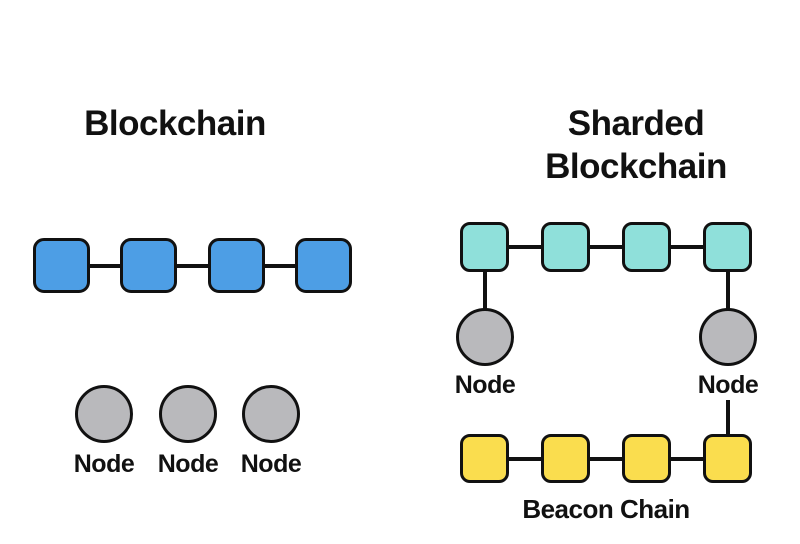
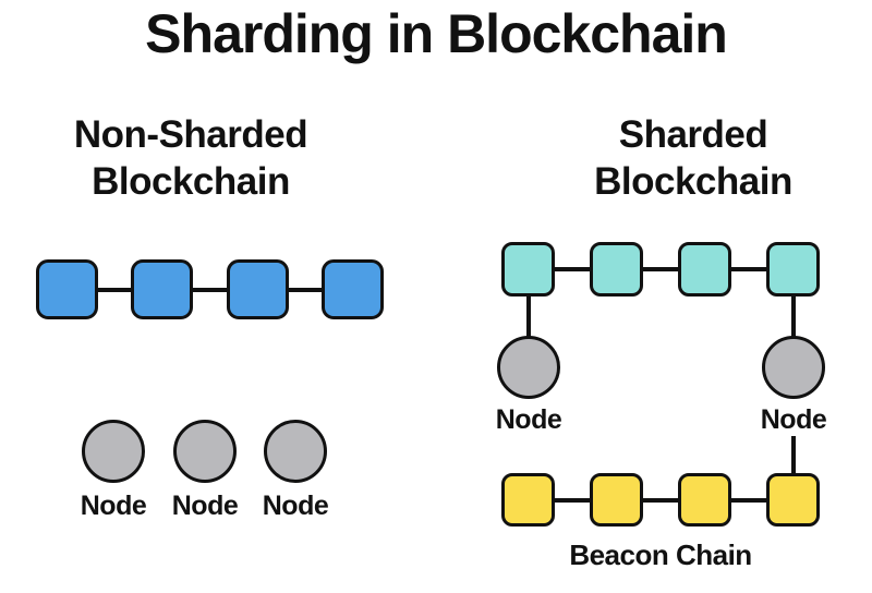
+ Sharding in Blockchain
+ Non-Sharded
  Blockchain
  Node
  Node
  Node
  Sharded
  Blockchain
  Node
  Node
  Beacon Chain
